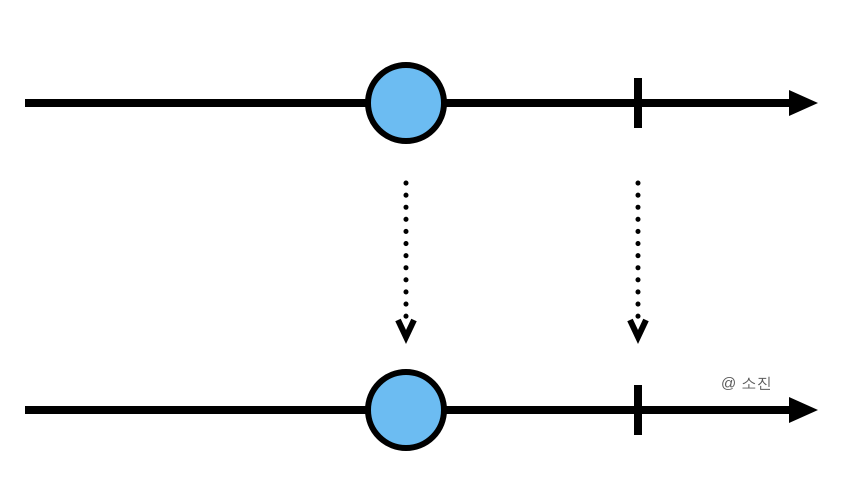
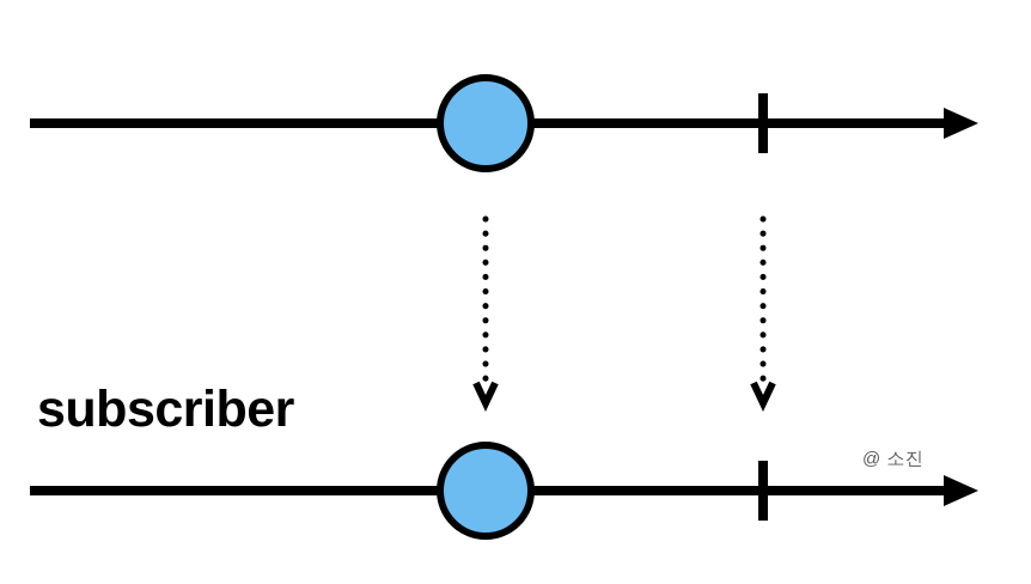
+ subscriber
  @ 소진
